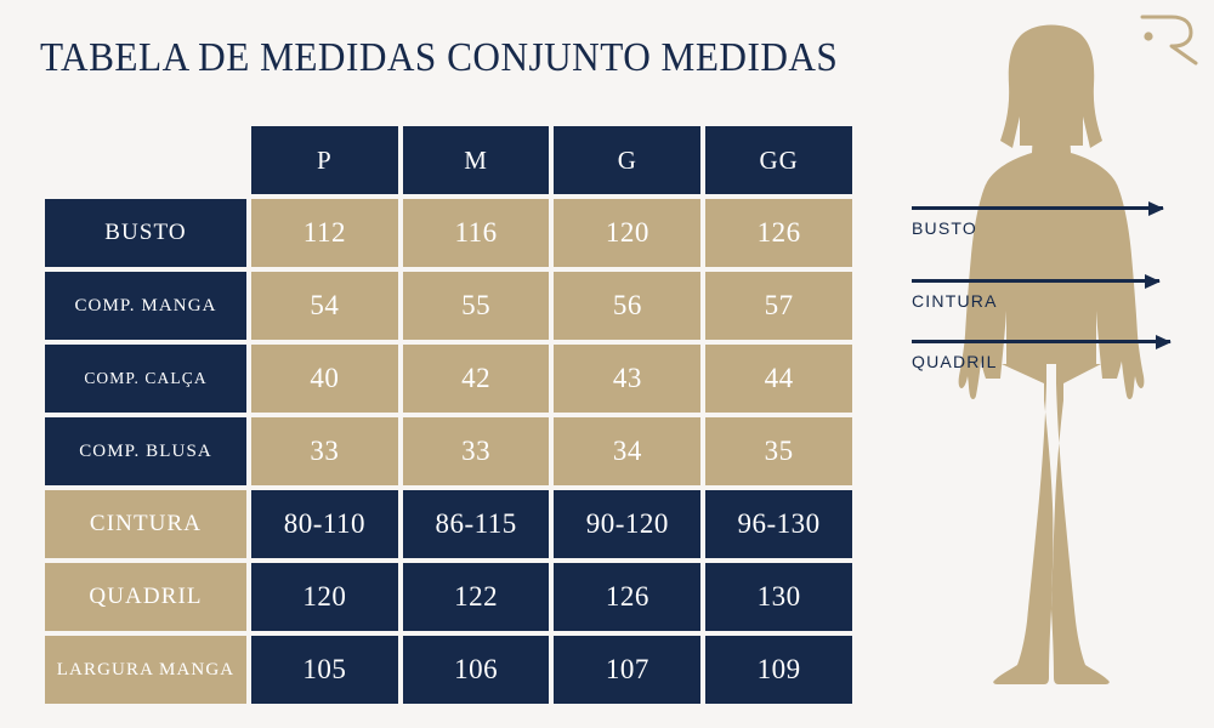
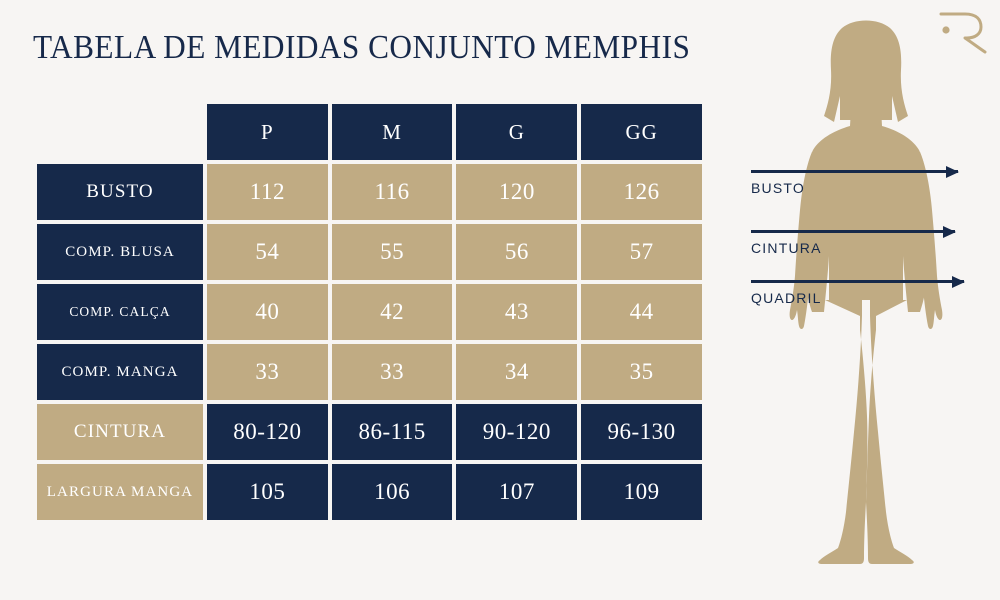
- TABELA DE MEDIDAS CONJUNTO MEDIDAS
+ TABELA DE MEDIDAS CONJUNTO MEMPHIS
  	P	M	G	GG
  BUSTO	112	116	120	126
- COMP. MANGA	54	55	56	57
+ COMP. BLUSA	54	55	56	57
  COMP. CALÇA	40	42	43	44
- COMP. BLUSA	33	33	34	35
+ COMP. MANGA	33	33	34	35
- CINTURA	80-110	86-115	90-120	96-130
+ CINTURA	80-120	86-115	90-120	96-130
- QUADRIL	120	122	126	130
  LARGURA MANGA	105	106	107	109
  BUSTO
  CINTURA
  QUADRIL
